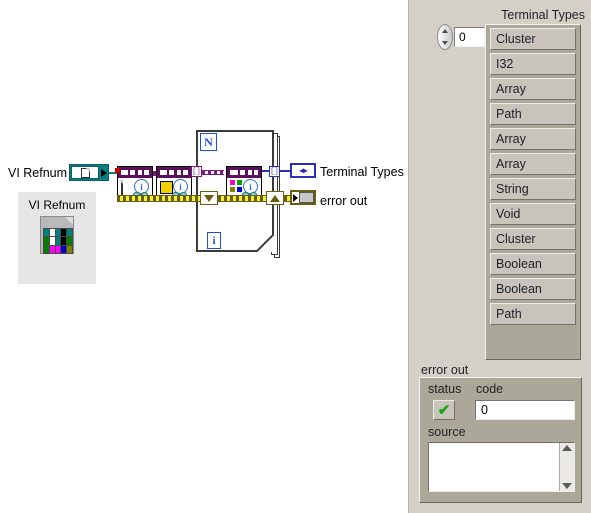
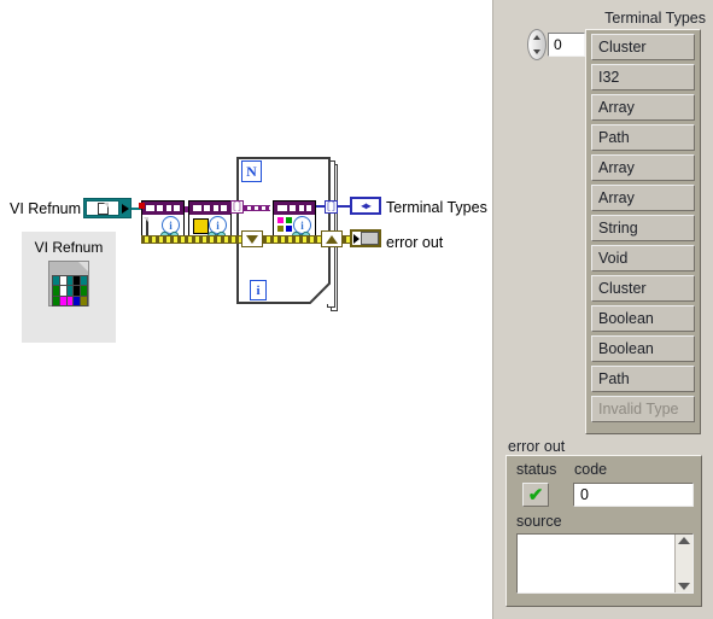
  VI Refnum
  VI Refnum
  i
  i
  N
  i
  []
  i
  []
  ◀▶
  Terminal Types
  error out
  Terminal Types
  0
  Cluster
  I32
  Array
  Path
  Array
  Array
  String
  Void
  Cluster
  Boolean
  Boolean
  Path
+ Invalid Type
  error out
  status
  ✔
  code
  0
  source
